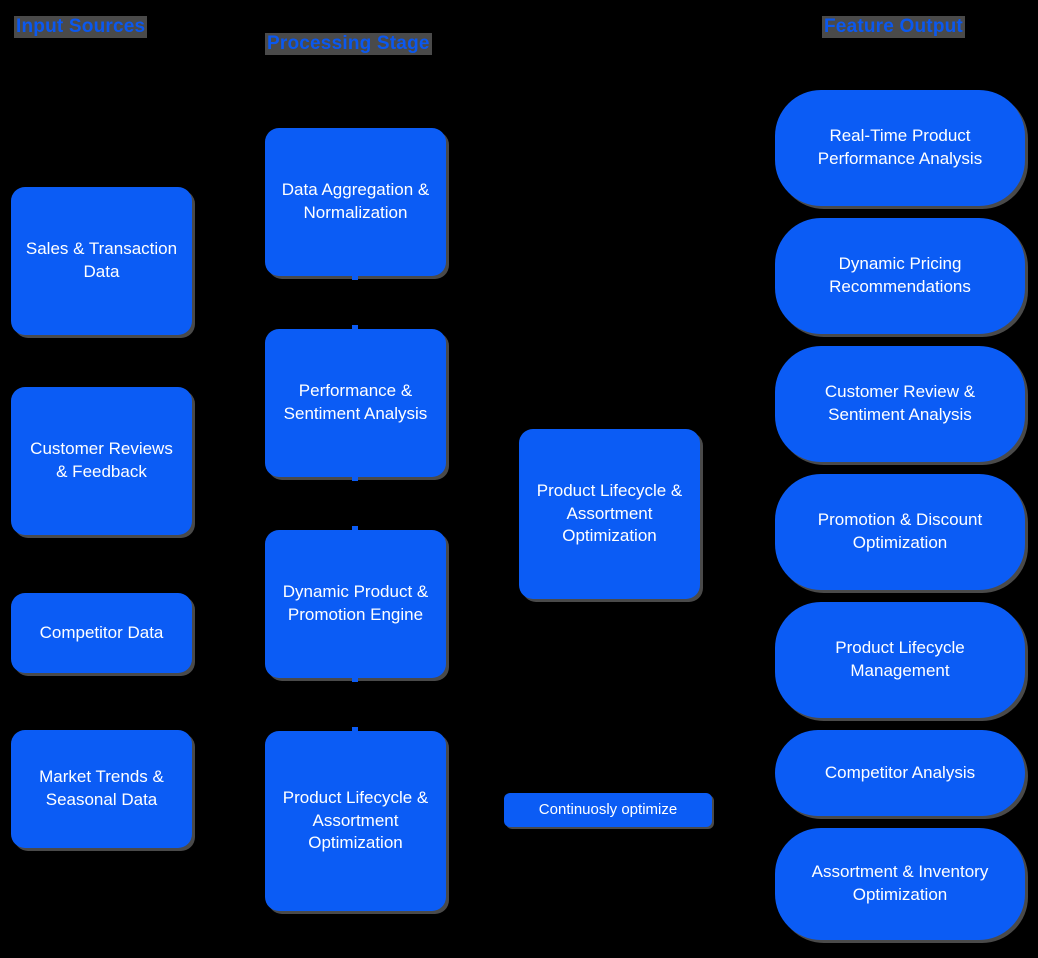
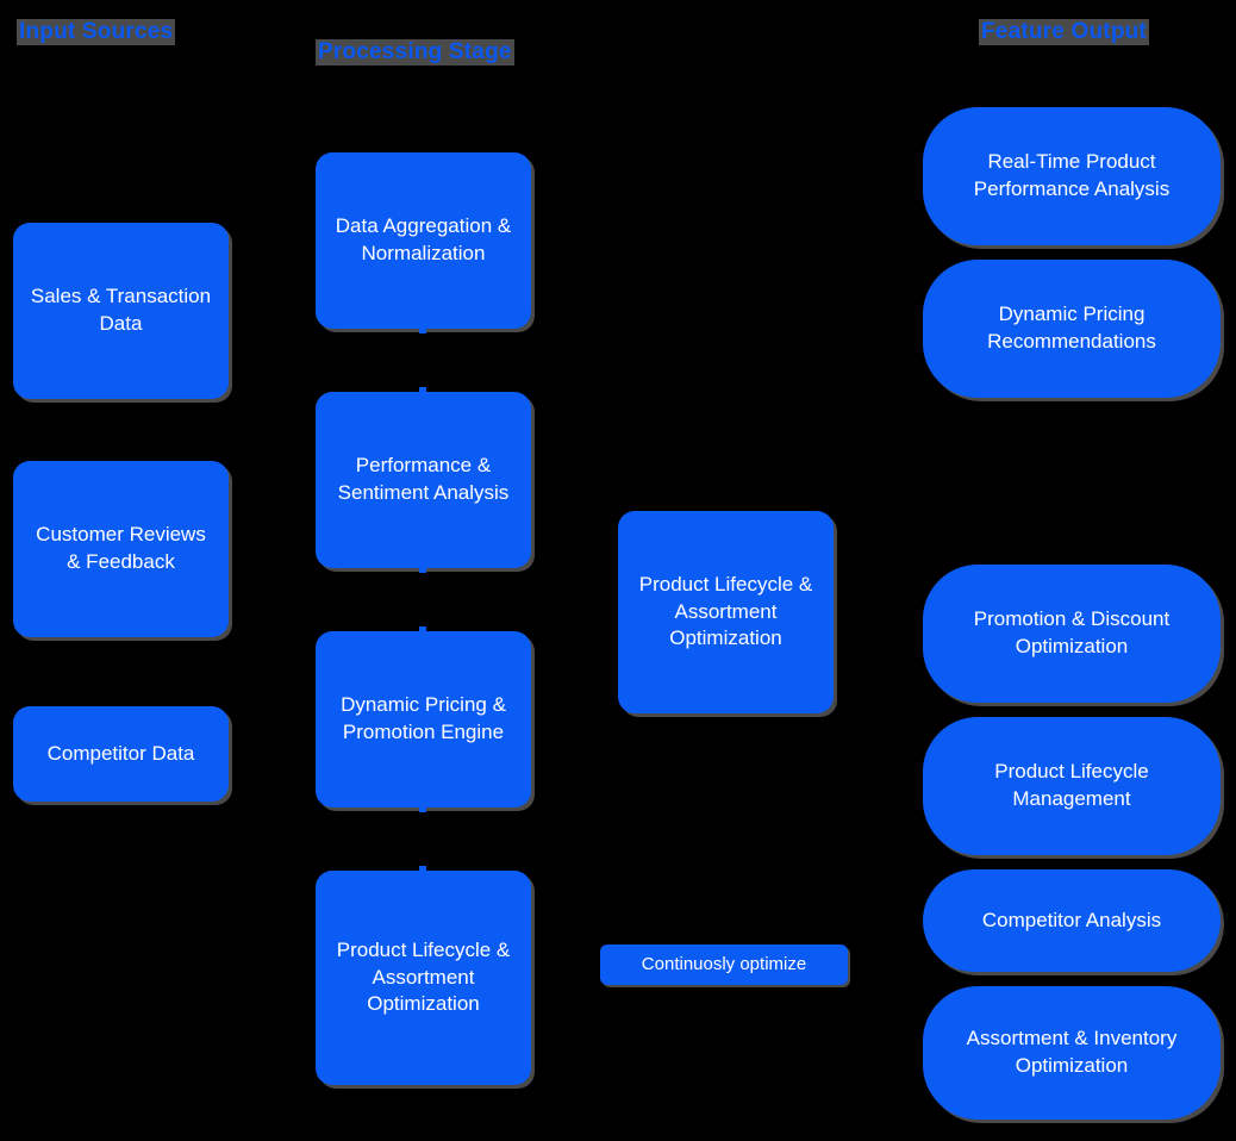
  Input Sources
  Processing Stage
  Feature Output
  Sales & Transaction Data
  Customer Reviews & Feedback
  Competitor Data
- Market Trends & Seasonal Data
  Data Aggregation & Normalization
  Performance & Sentiment Analysis
- Dynamic Product & Promotion Engine
+ Dynamic Pricing & Promotion Engine
  Product Lifecycle & Assortment Optimization
  Product Lifecycle & Assortment Optimization
  Continuosly optimize
  Real-Time Product Performance Analysis
  Dynamic Pricing Recommendations
- Customer Review & Sentiment Analysis
  Promotion & Discount Optimization
  Product Lifecycle Management
  Competitor Analysis
  Assortment & Inventory Optimization
